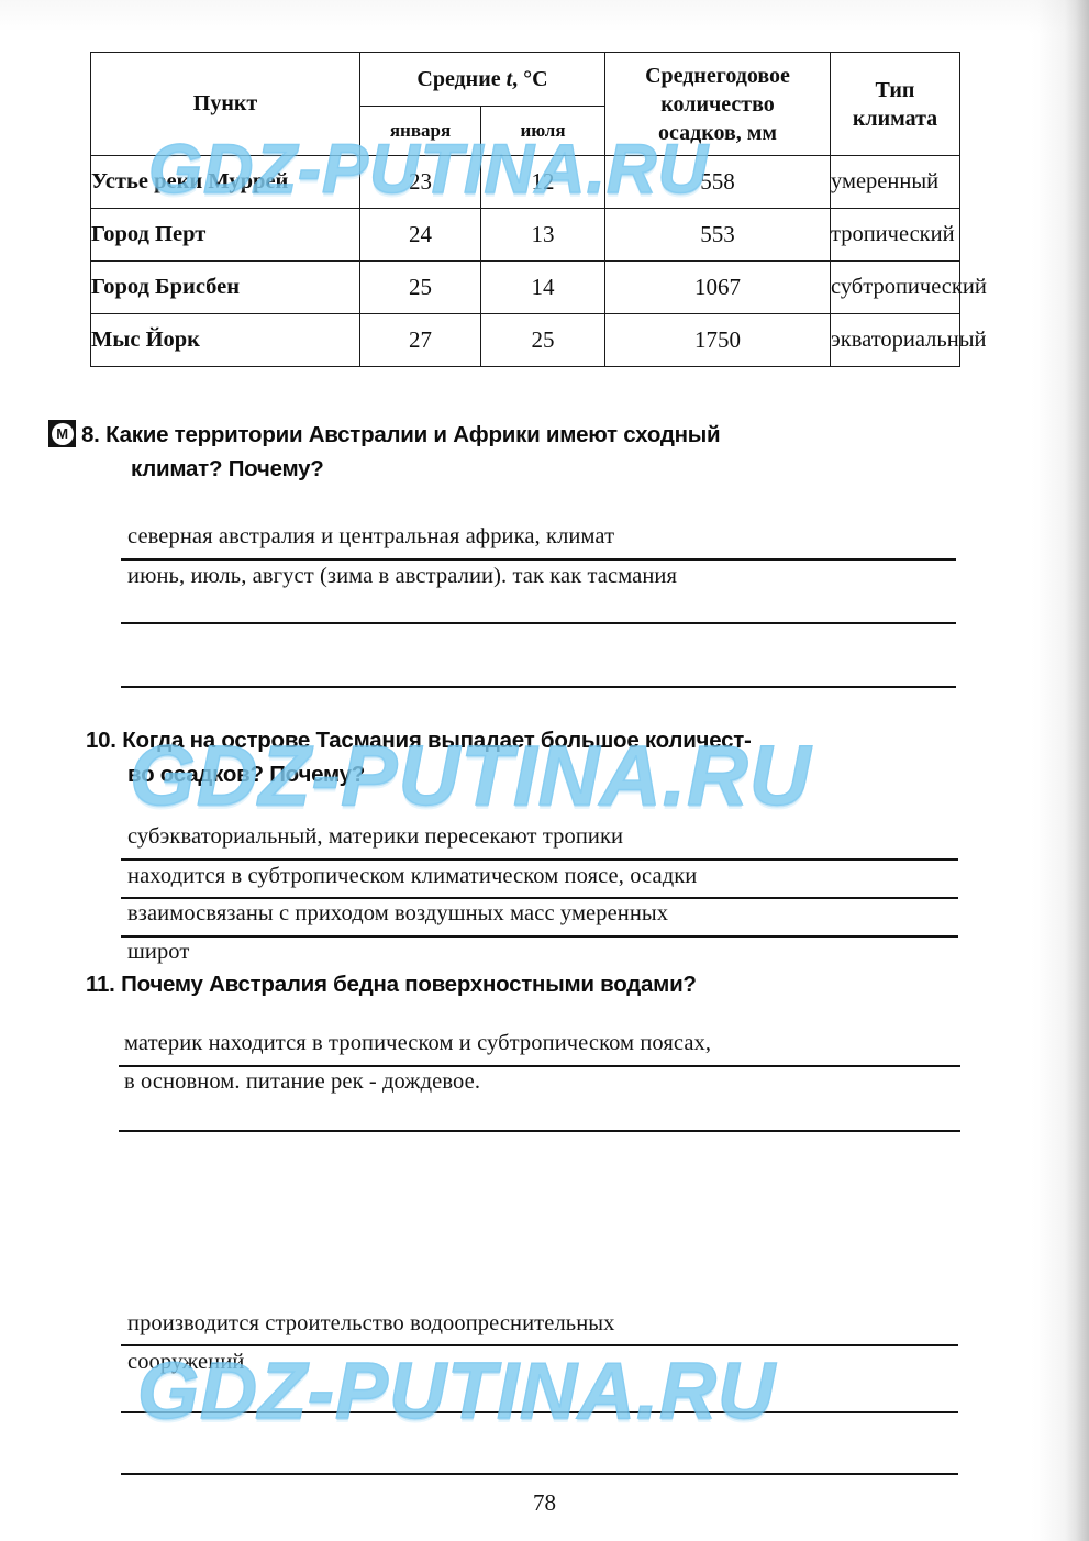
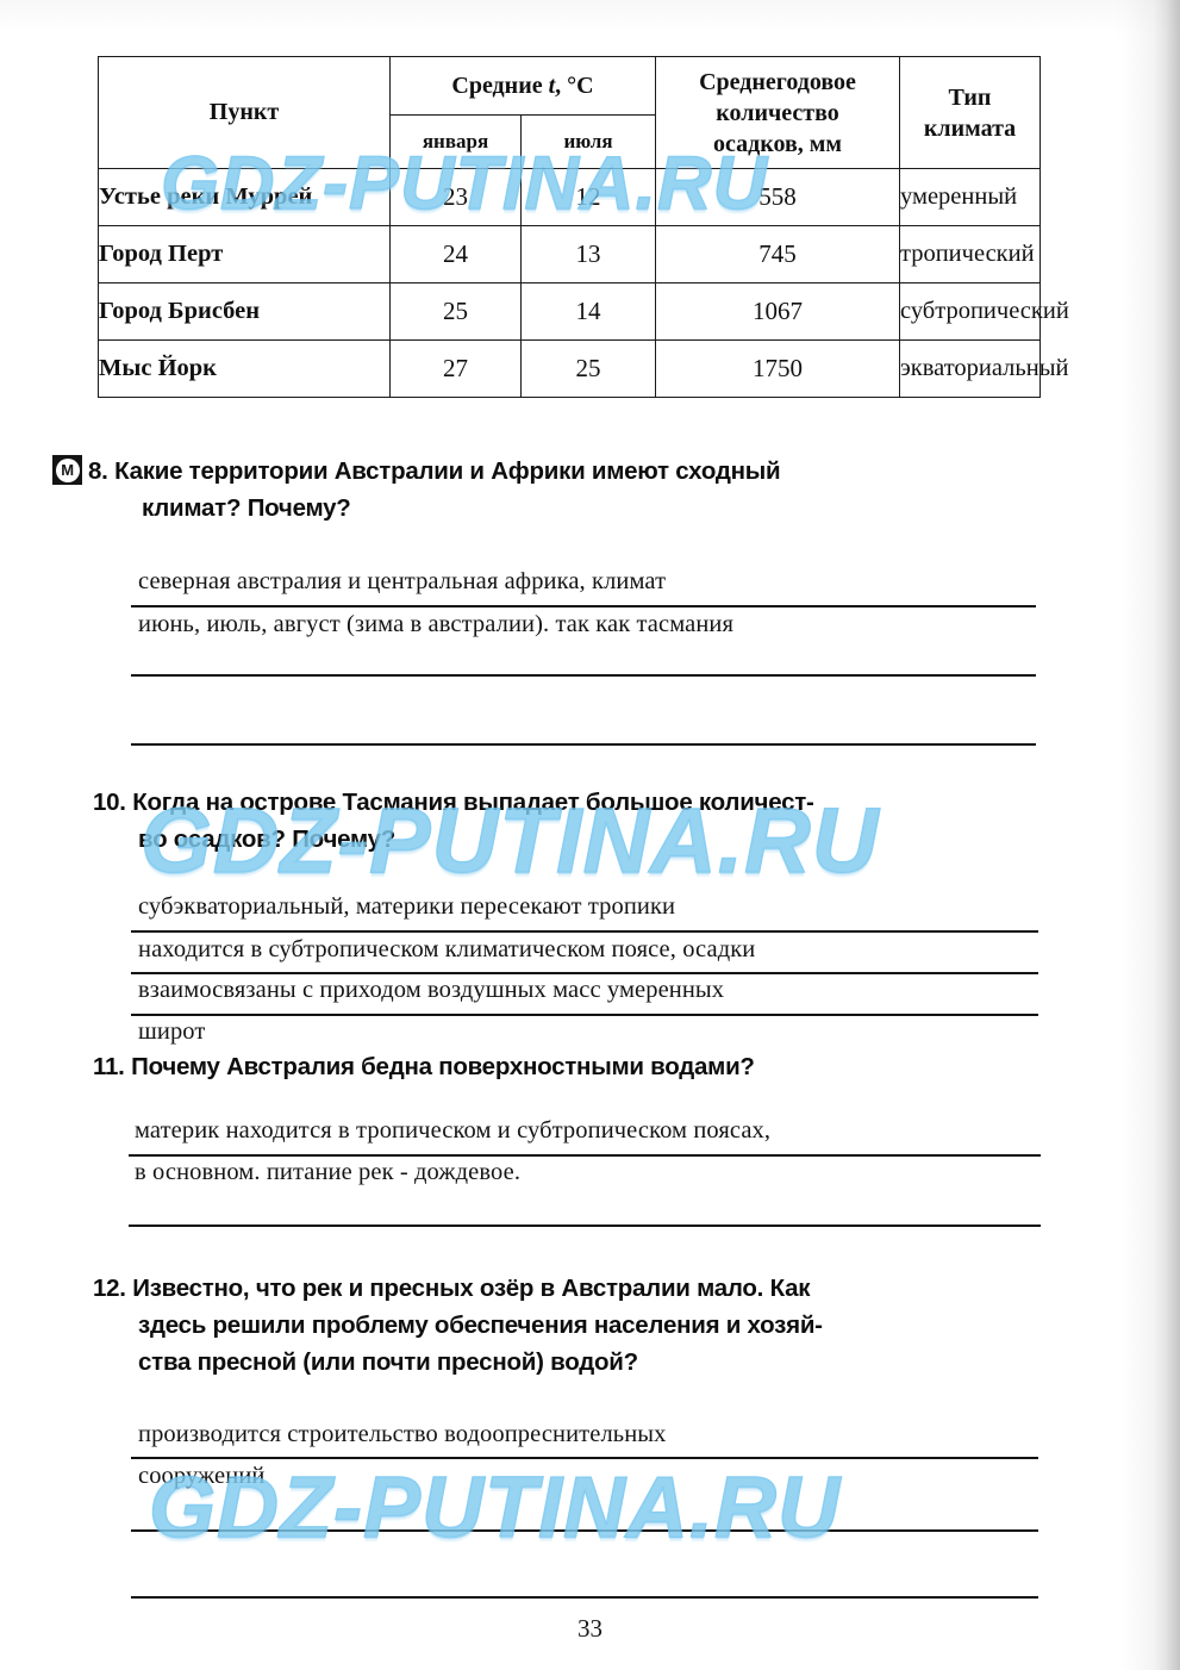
  Пункт	Средние t, °C	Среднегодовое количество осадков, мм	Тип климата
  января	июля
  Устье реки Муррей	23	12	558	умеренный
- Город Перт	24	13	553	тропический
+ Город Перт	24	13	745	тропический
  Город Брисбен	25	14	1067	субтропический
  Мыс Йорк	27	25	1750	экваториальный
  М
  8. Какие территории Австралии и Африки имеют сходный
  климат? Почему?
  северная австралия и центральная африка, климат
  июнь, июль, август (зима в австралии). так как тасмания
  10. Когда на острове Тасмания выпадает большое количест-
  во осадков? Почему?
  субэкваториальный, материки пересекают тропики
  находится в субтропическом климатическом поясе, осадки
  взаимосвязаны с приходом воздушных масс умеренных
  широт
  11. Почему Австралия бедна поверхностными водами?
  материк находится в тропическом и субтропическом поясах,
  в основном. питание рек - дождевое.
+ 12. Известно, что рек и пресных озёр в Австралии мало. Как
+ здесь решили проблему обеспечения населения и хозяй-
+ ства пресной (или почти пресной) водой?
  производится строительство водоопреснительных
  сооружений
  GDZ-PUTINA.RU
  GDZ-PUTINA.RU
  GDZ-PUTINA.RU
- 78
+ 33
